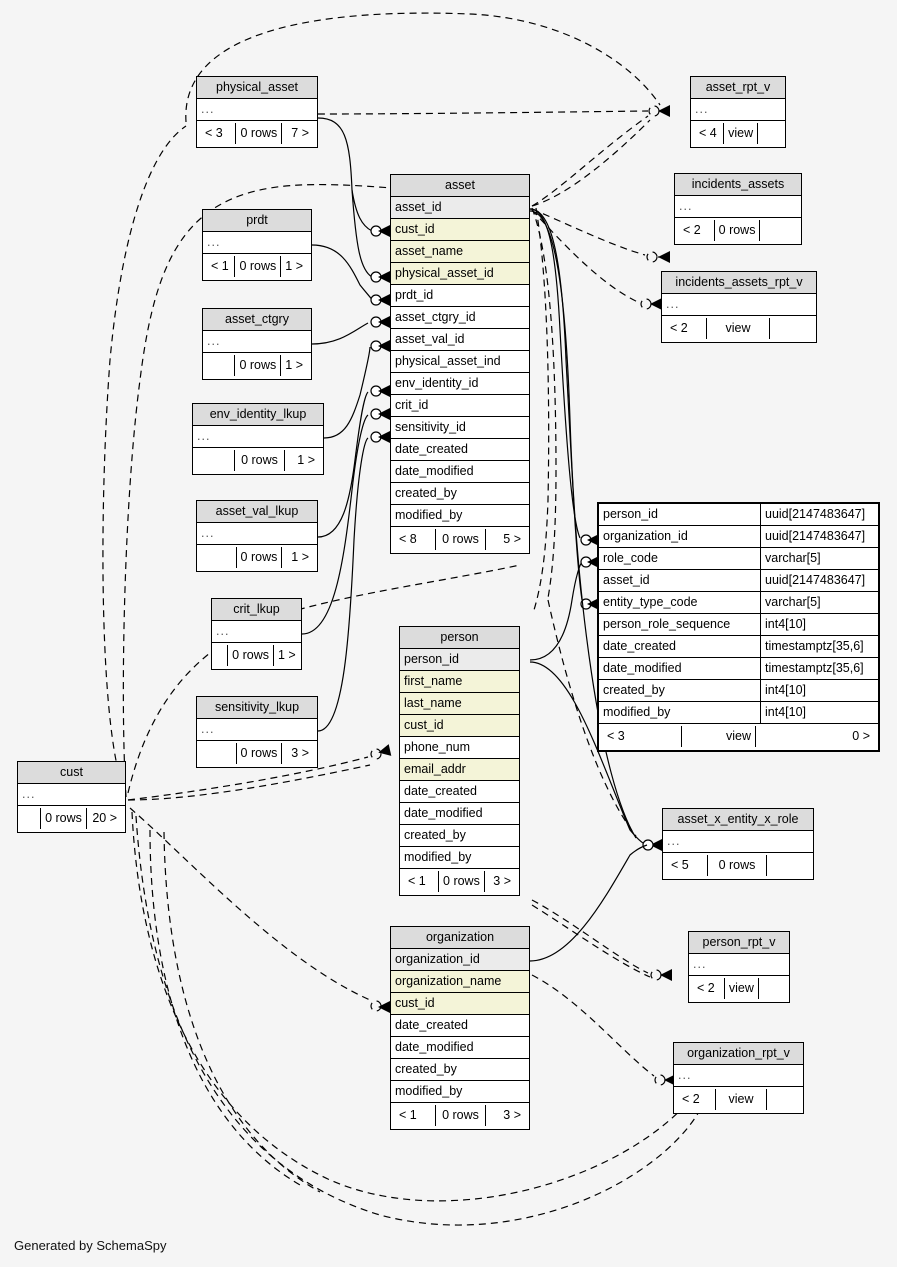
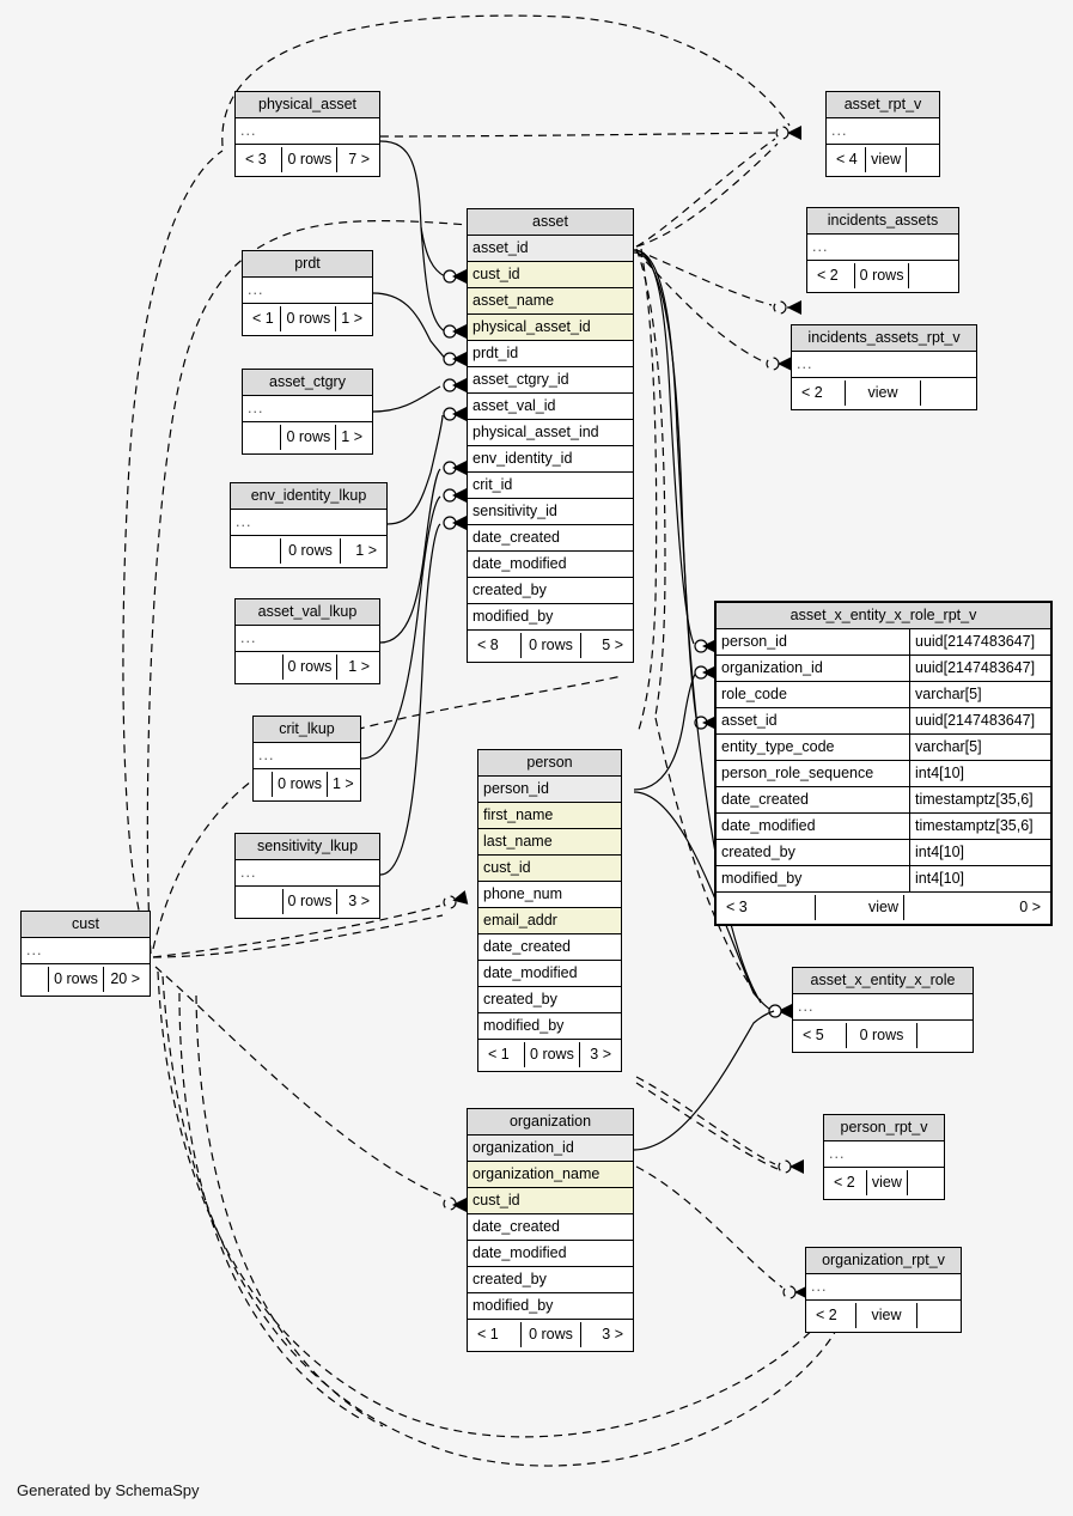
  physical_asset
  ...
  < 3
  0 rows
  7 >
  prdt
  ...
  < 1
  0 rows
  1 >
  asset_ctgry
  ...
  0 rows
  1 >
  env_identity_lkup
  ...
  0 rows
  1 >
  asset_val_lkup
  ...
  0 rows
  1 >
  crit_lkup
  ...
  0 rows
  1 >
  sensitivity_lkup
  ...
  0 rows
  3 >
  cust
  ...
  0 rows
  20 >
  asset
  asset_id
  cust_id
  asset_name
  physical_asset_id
  prdt_id
  asset_ctgry_id
  asset_val_id
  physical_asset_ind
  env_identity_id
  crit_id
  sensitivity_id
  date_created
  date_modified
  created_by
  modified_by
  < 8
  0 rows
  5 >
  person
  person_id
  first_name
  last_name
  cust_id
  phone_num
  email_addr
  date_created
  date_modified
  created_by
  modified_by
  < 1
  0 rows
  3 >
  organization
  organization_id
  organization_name
  cust_id
  date_created
  date_modified
  created_by
  modified_by
  < 1
  0 rows
  3 >
+ asset_x_entity_x_role_rpt_v
  person_id
  uuid[2147483647]
  organization_id
  uuid[2147483647]
  role_code
  varchar[5]
  asset_id
  uuid[2147483647]
  entity_type_code
  varchar[5]
  person_role_sequence
  int4[10]
  date_created
  timestamptz[35,6]
  date_modified
  timestamptz[35,6]
  created_by
  int4[10]
  modified_by
  int4[10]
  < 3
  view
  0 >
  asset_rpt_v
  ...
  < 4
  view
  incidents_assets
  ...
  < 2
  0 rows
  incidents_assets_rpt_v
  ...
  < 2
  view
  asset_x_entity_x_role
  ...
  < 5
  0 rows
  person_rpt_v
  ...
  < 2
  view
  organization_rpt_v
  ...
  < 2
  view
  Generated by SchemaSpy
